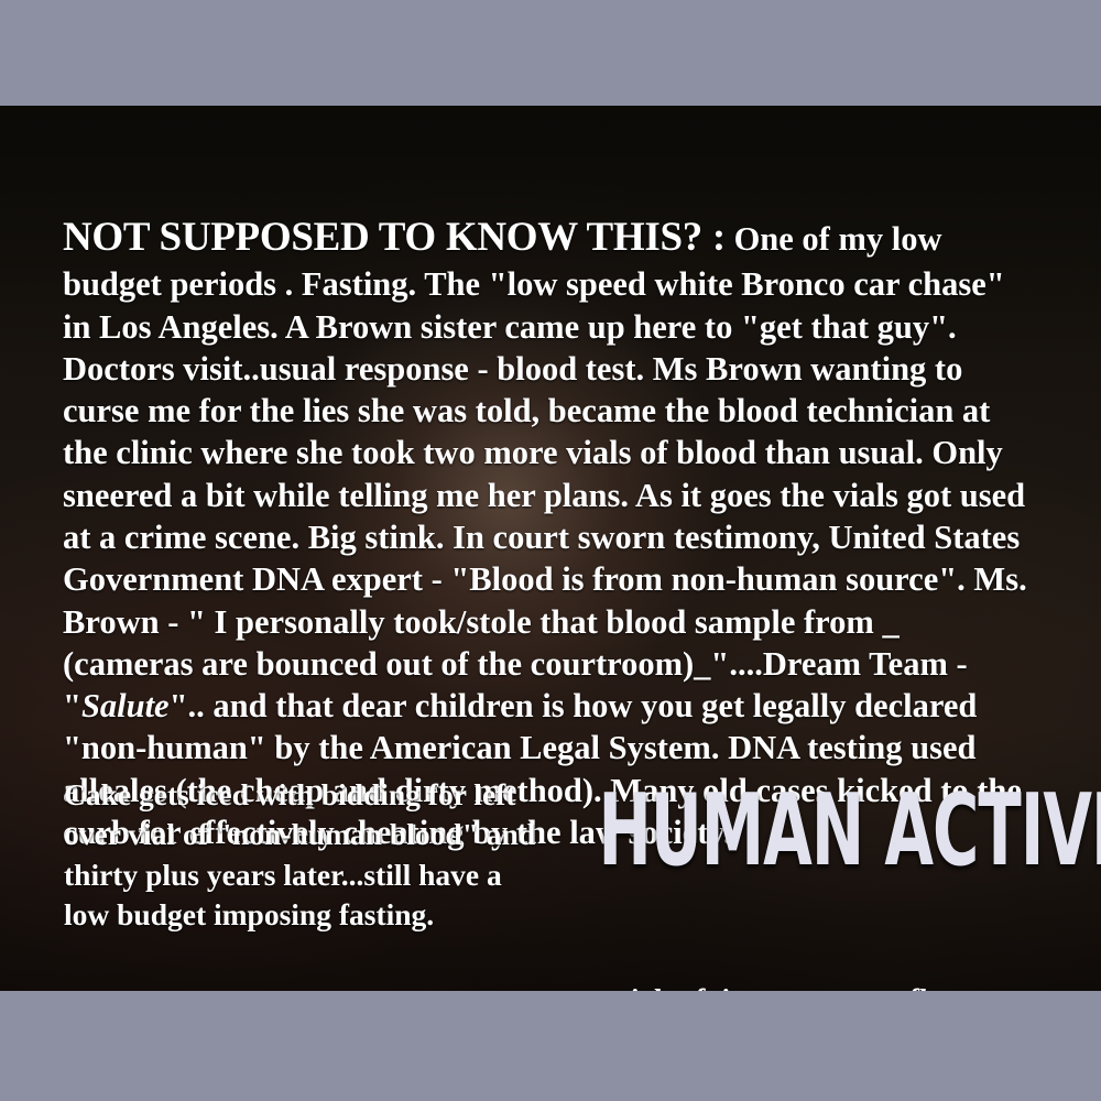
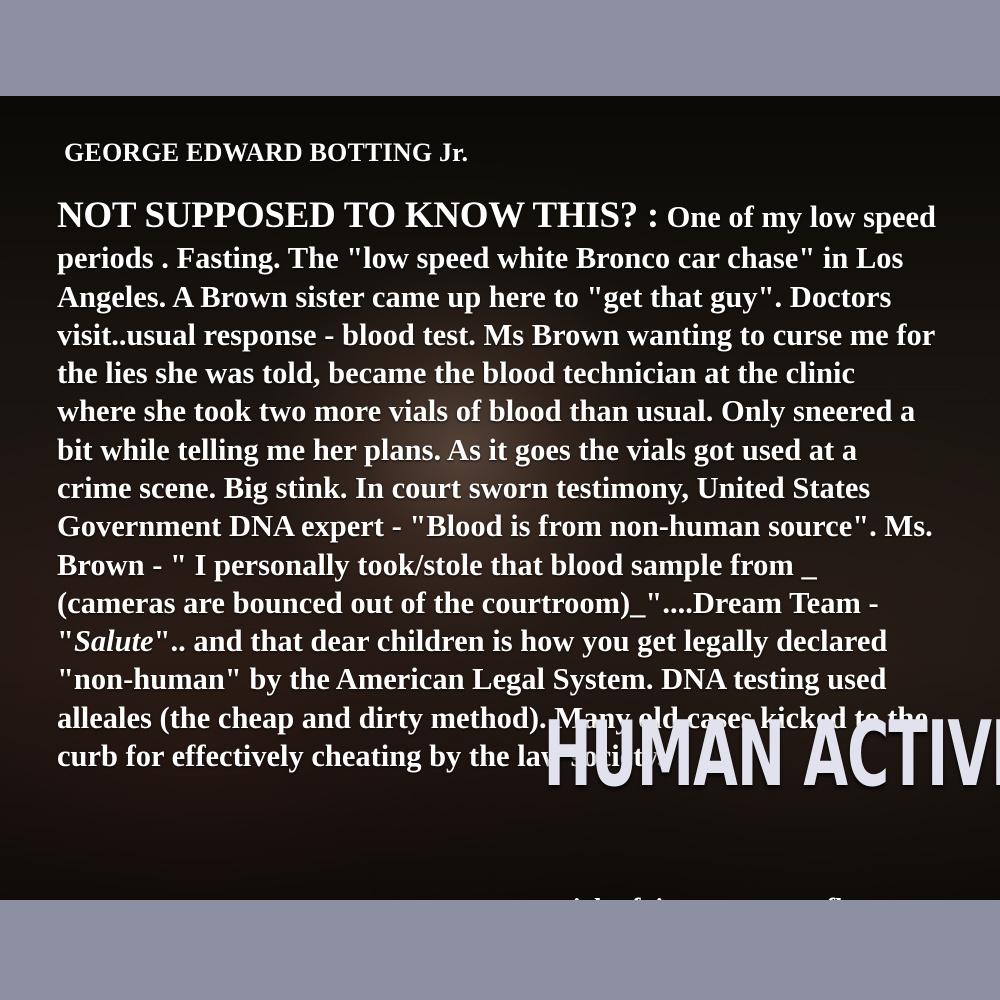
+ GEORGE EDWARD BOTTING Jr.
- NOT SUPPOSED TO KNOW THIS? : One of my low budget periods . Fasting. The "low speed white Bronco car chase" in Los Angeles. A Brown sister came up here to "get that guy". Doctors visit..usual response - blood test. Ms Brown wanting to curse me for the lies she was told, became the blood technician at the clinic where she took two more vials of blood than usual. Only sneered a bit while telling me her plans. As it goes the vials got used at a crime scene. Big stink. In court sworn testimony, United States Government DNA expert - "Blood is from non-human source". Ms. Brown - " I personally took/stole that blood sample from _ (cameras are bounced out of the courtroom)_"....Dream Team - "Salute".. and that dear children is how you get legally declared "non-human" by the American Legal System. DNA testing used alleales (the cheap and dirty method). Many old cases kicked to the curb for effectively cheating by the law society.
+ NOT SUPPOSED TO KNOW THIS? : One of my low speed periods . Fasting. The "low speed white Bronco car chase" in Los Angeles. A Brown sister came up here to "get that guy". Doctors visit..usual response - blood test. Ms Brown wanting to curse me for the lies she was told, became the blood technician at the clinic where she took two more vials of blood than usual. Only sneered a bit while telling me her plans. As it goes the vials got used at a crime scene. Big stink. In court sworn testimony, United States Government DNA expert - "Blood is from non-human source". Ms. Brown - " I personally took/stole that blood sample from _ (cameras are bounced out of the courtroom)_"....Dream Team - "Salute".. and that dear children is how you get legally declared "non-human" by the American Legal System. DNA testing used alleales (the cheap and dirty method). Many old cases kicked to the curb for effectively cheating by the law society.
- Cake gets iced with bidding for left over vial of "non-human blood" and thirty plus years later...still have a low budget imposing fasting.
  HUMAN ACTIV
